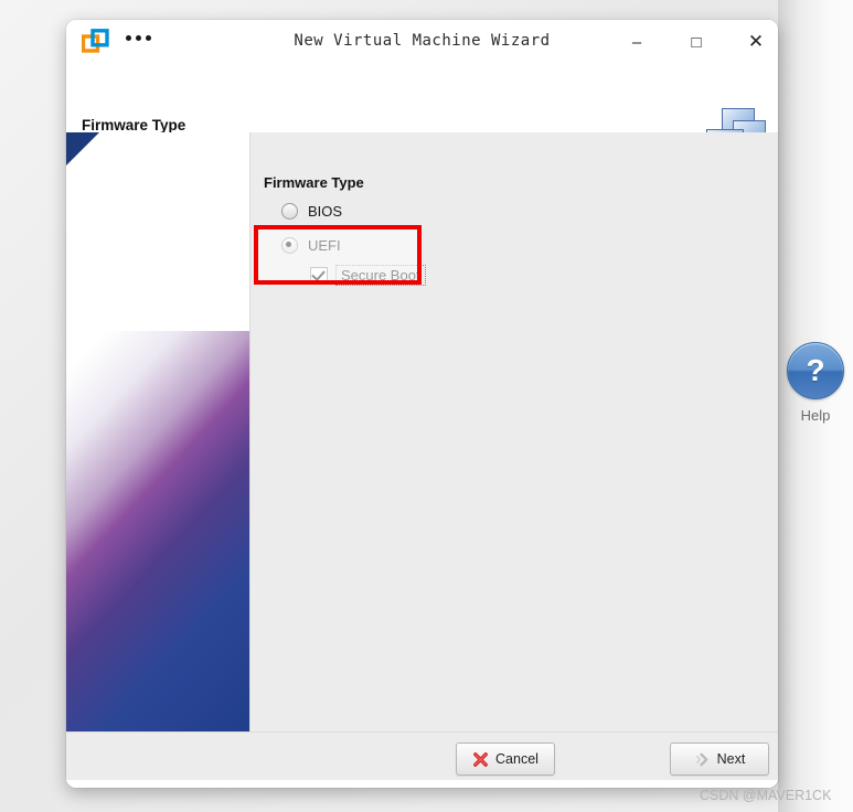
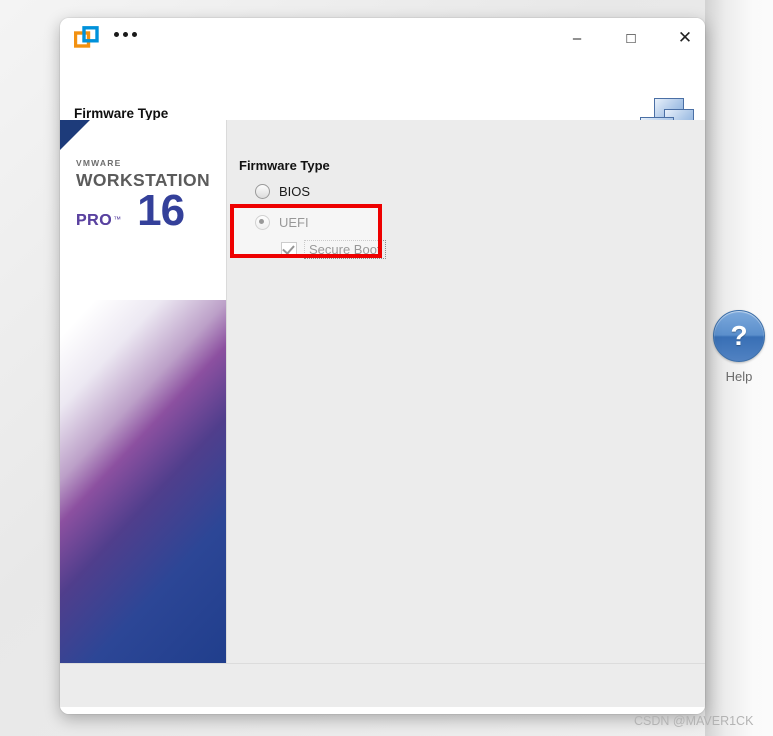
  ?
  Help
- New Virtual Machine Wizard
  –
  □
  ✕
  Firmware Type
+ VMWARE
+ WORKSTATION
+ PRO
+ ™
+ 16
  Firmware Type
  BIOS
  UEFI
  Secure Boot
- Cancel
- Next
  CSDN @MAVER1CK
